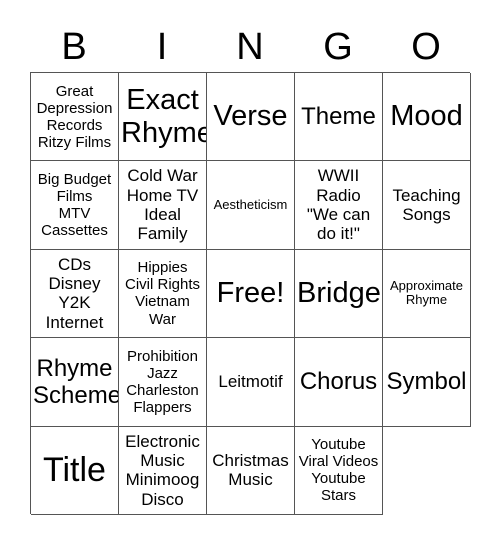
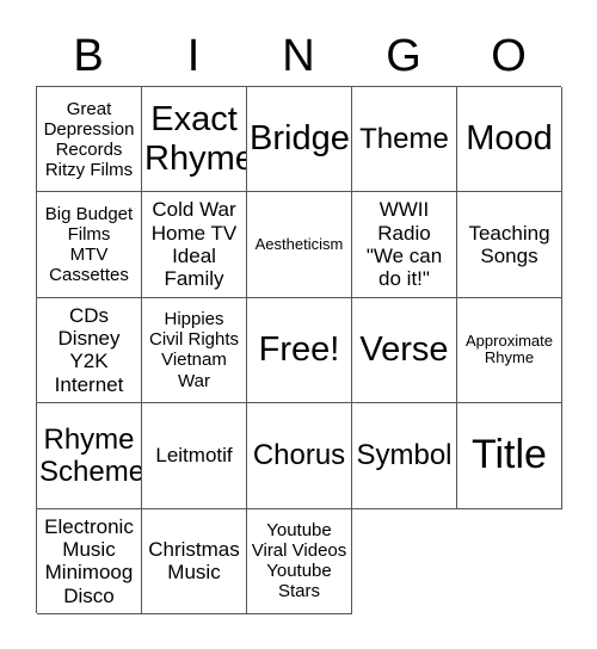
  B
  I
  N
  G
  O
  Great
  Depression
  Records
  Ritzy Films
  Exact
  Rhyme
- Verse
+ Bridge
  Theme
  Mood
  Big Budget
  Films
  MTV
  Cassettes
  Cold War
  Home TV
  Ideal
  Family
  Aestheticism
  WWII
  Radio
  "We can
  do it!"
  Teaching
  Songs
  CDs
  Disney
  Y2K
  Internet
  Hippies
  Civil Rights
  Vietnam
  War
  Free!
- Bridge
+ Verse
  Approximate
  Rhyme
  Rhyme
  Scheme
- Prohibition
- Jazz
- Charleston
- Flappers
  Leitmotif
  Chorus
  Symbol
  Title
  Electronic
  Music
  Minimoog
  Disco
  Christmas
  Music
  Youtube
  Viral Videos
  Youtube
  Stars
